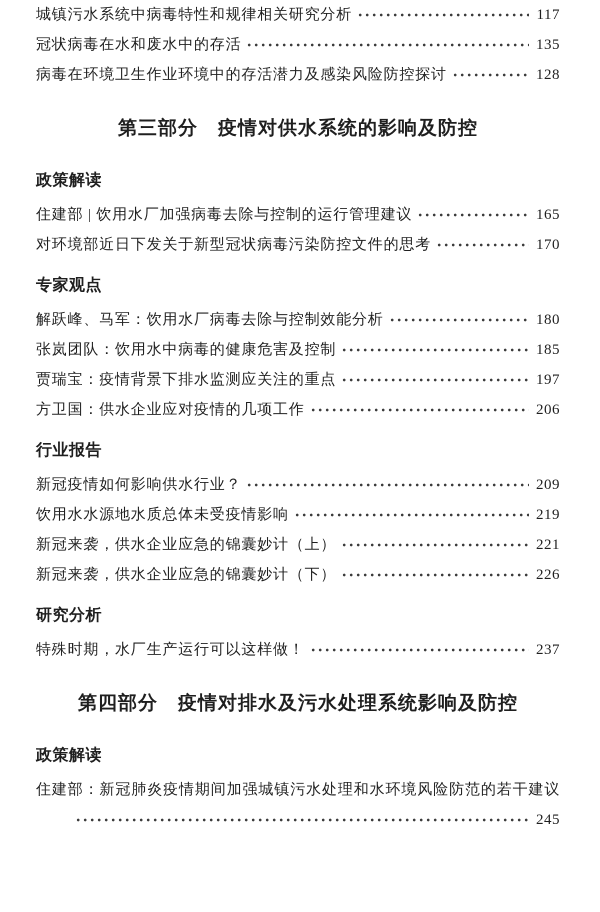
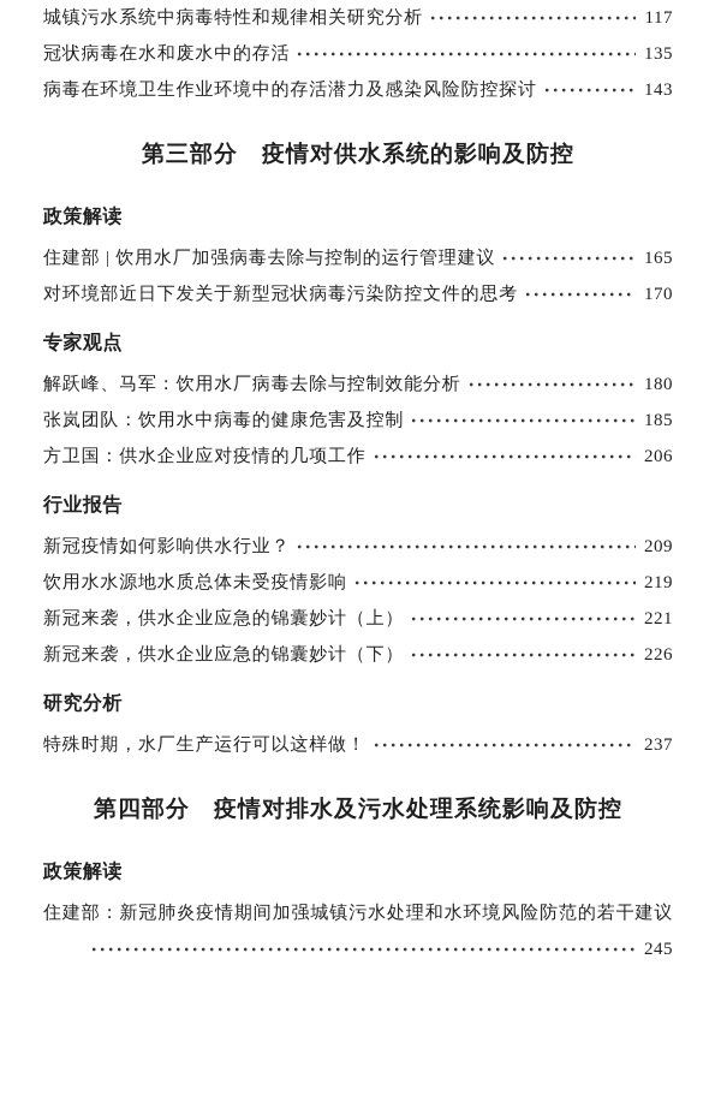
  城镇污水系统中病毒特性和规律相关研究分析
  117
  冠状病毒在水和废水中的存活
  135
  病毒在环境卫生作业环境中的存活潜力及感染风险防控探讨
- 128
+ 143
  第三部分 疫情对供水系统的影响及防控
  政策解读
  住建部 | 饮用水厂加强病毒去除与控制的运行管理建议
  165
  对环境部近日下发关于新型冠状病毒污染防控文件的思考
  170
  专家观点
  解跃峰、马军：饮用水厂病毒去除与控制效能分析
  180
  张岚团队：饮用水中病毒的健康危害及控制
  185
- 贾瑞宝：疫情背景下排水监测应关注的重点
- 197
  方卫国：供水企业应对疫情的几项工作
  206
  行业报告
  新冠疫情如何影响供水行业？
  209
  饮用水水源地水质总体未受疫情影响
  219
  新冠来袭，供水企业应急的锦囊妙计（上）
  221
  新冠来袭，供水企业应急的锦囊妙计（下）
  226
  研究分析
  特殊时期，水厂生产运行可以这样做！
  237
  第四部分 疫情对排水及污水处理系统影响及防控
  政策解读
  住建部：新冠肺炎疫情期间加强城镇污水处理和水环境风险防范的若干建议
  245
